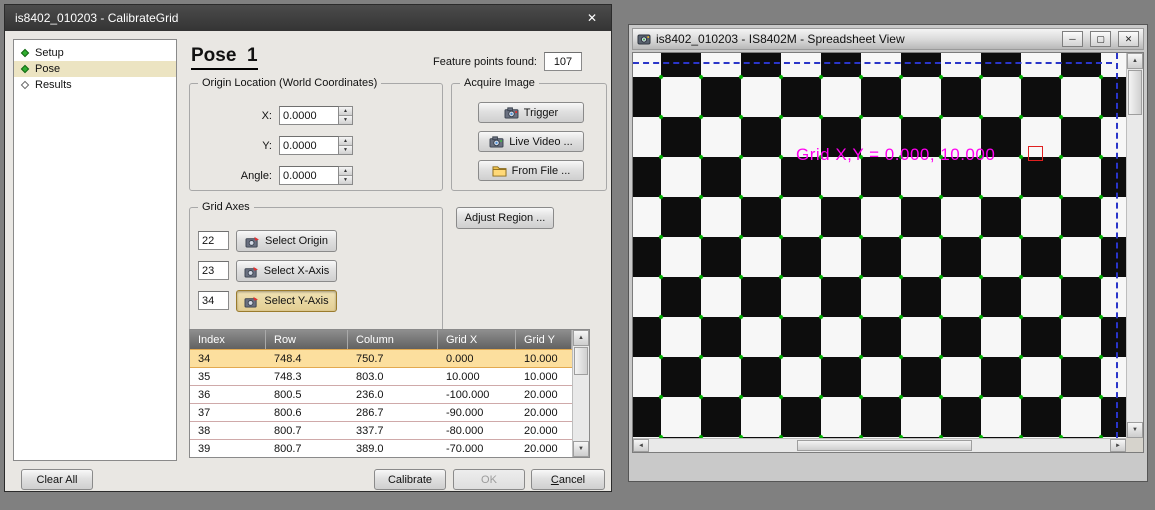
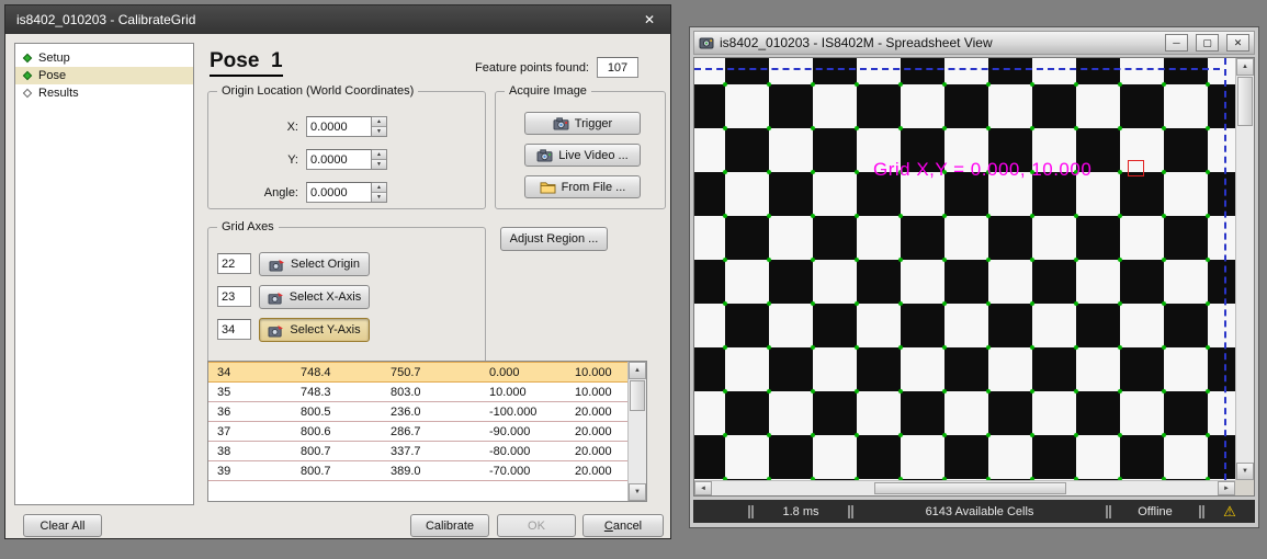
  is8402_010203 - CalibrateGrid
  ✕
  Setup
  Pose
  Results
  Pose 1
  Feature points found:
  107
  Origin Location (World Coordinates)
  X:
  0.0000
  Y:
  0.0000
  Angle:
  0.0000
  Acquire Image
  Trigger
  Live Video ...
  From File ...
  Adjust Region ...
  Grid Axes
  22
  Select Origin
  23
  Select X-Axis
  34
  Select Y-Axis
- Index
- Row
- Column
- Grid X
- Grid Y
  34
  748.4
  750.7
  0.000
  10.000
  35
  748.3
  803.0
  10.000
  10.000
  36
  800.5
  236.0
  -100.000
  20.000
  37
  800.6
  286.7
  -90.000
  20.000
  38
  800.7
  337.7
  -80.000
  20.000
  39
  800.7
  389.0
  -70.000
  20.000
  Clear All
  Calibrate
  OK
  Cancel
  is8402_010203 - IS8402M - Spreadsheet View
  ─
  ▢
  ✕
  Grid X,Y = 0.000, 10.000
+ 1.8 ms
+ 6143 Available Cells
+ Offline
+ ⚠
